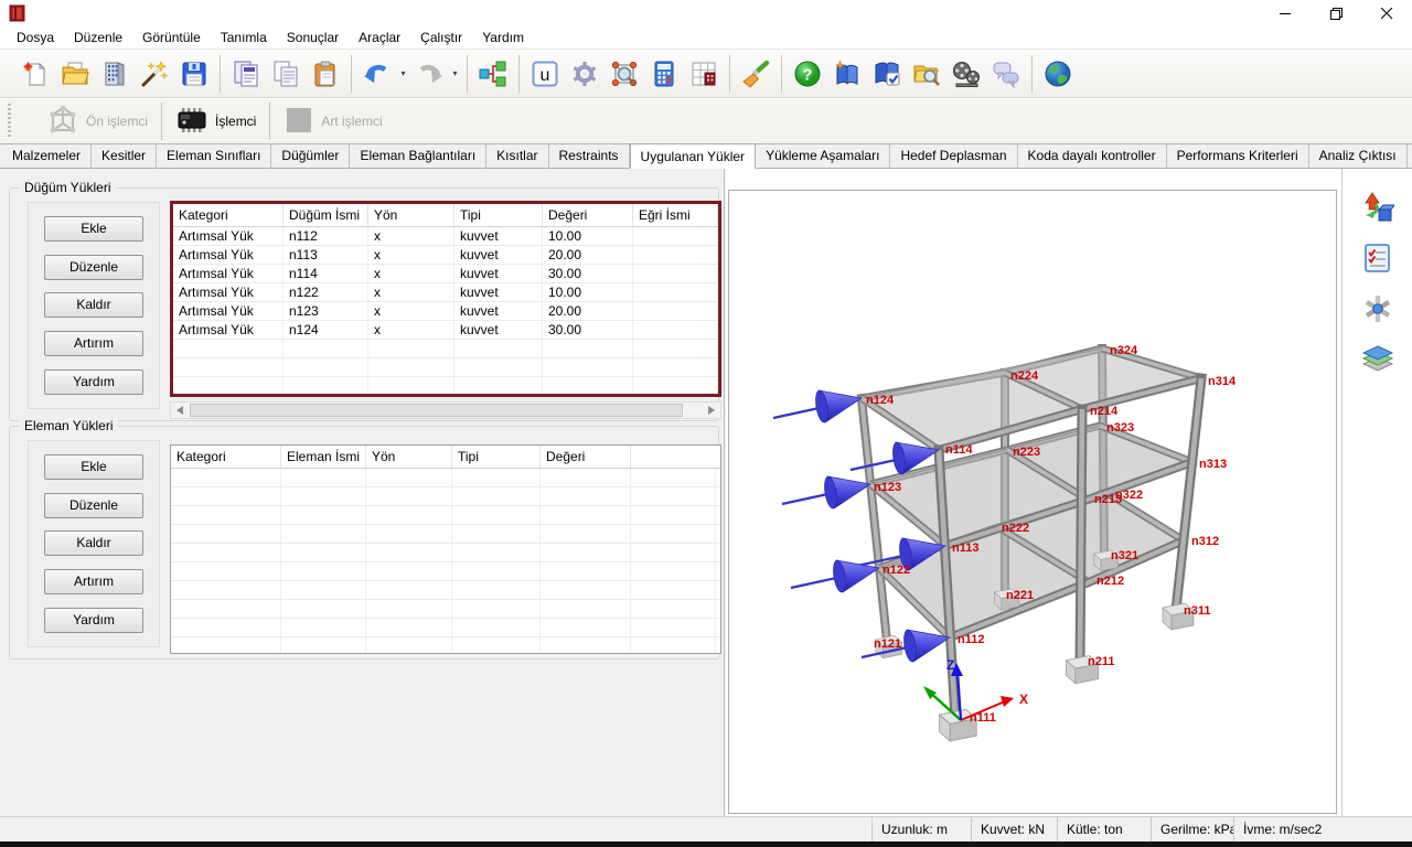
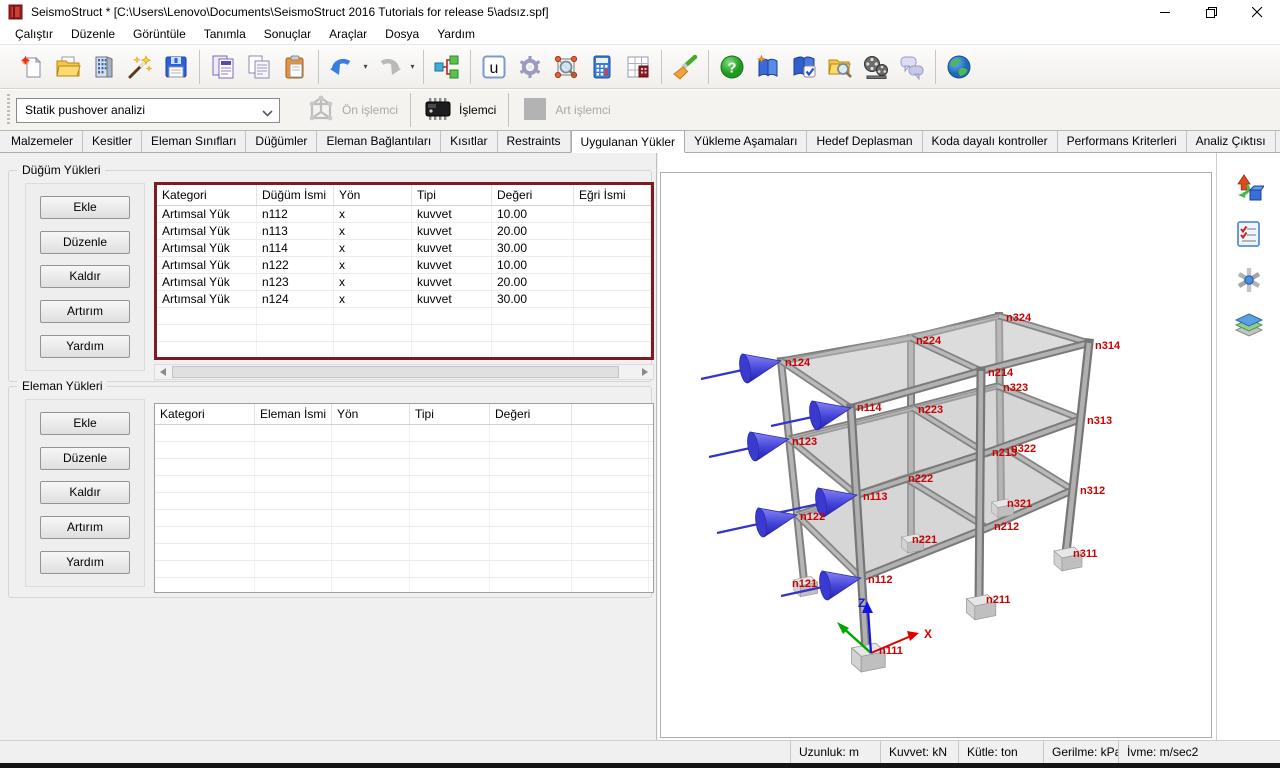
+ SeismoStruct * [C:\Users\Lenovo\Documents\SeismoStruct 2016 Tutorials for release 5\adsız.spf]
- Dosya
+ Çalıştır
  Düzenle
  Görüntüle
  Tanımla
  Sonuçlar
  Araçlar
- Çalıştır
+ Dosya
  Yardım
  ▾
  ▾
  u
  ?
+ Statik pushover analizi
  Ön işlemci
  İşlemci
  Art işlemci
  Malzemeler
  Kesitler
  Eleman Sınıfları
  Düğümler
  Eleman Bağlantıları
  Kısıtlar
  Restraints
  Uygulanan Yükler
  Yükleme Aşamaları
  Hedef Deplasman
  Koda dayalı kontroller
  Performans Kriterleri
  Analiz Çıktısı
  Düğüm Yükleri
  Ekle
  Düzenle
  Kaldır
  Artırım
  Yardım
  Kategori
  Düğüm İsmi
  Yön
  Tipi
  Değeri
  Eğri İsmi
  Artımsal Yük
  n112
  x
  kuvvet
  10.00
  Artımsal Yük
  n113
  x
  kuvvet
  20.00
  Artımsal Yük
  n114
  x
  kuvvet
  30.00
  Artımsal Yük
  n122
  x
  kuvvet
  10.00
  Artımsal Yük
  n123
  x
  kuvvet
  20.00
  Artımsal Yük
  n124
  x
  kuvvet
  30.00
  Eleman Yükleri
  Ekle
  Düzenle
  Kaldır
  Artırım
  Yardım
  Kategori
  Eleman İsmi
  Yön
  Tipi
  Değeri
  X
  Z
  n111
  n112
  n113
  n114
  n121
  n122
  n123
  n124
  n211
  n212
  n213
  n214
  n221
  n222
  n223
  n224
  n311
  n312
  n313
  n314
  n321
  n322
  n323
  n324
  Uzunluk: m
  Kuvvet: kN
  Kütle: ton
  Gerilme: kP
  İvme: m/sec2
